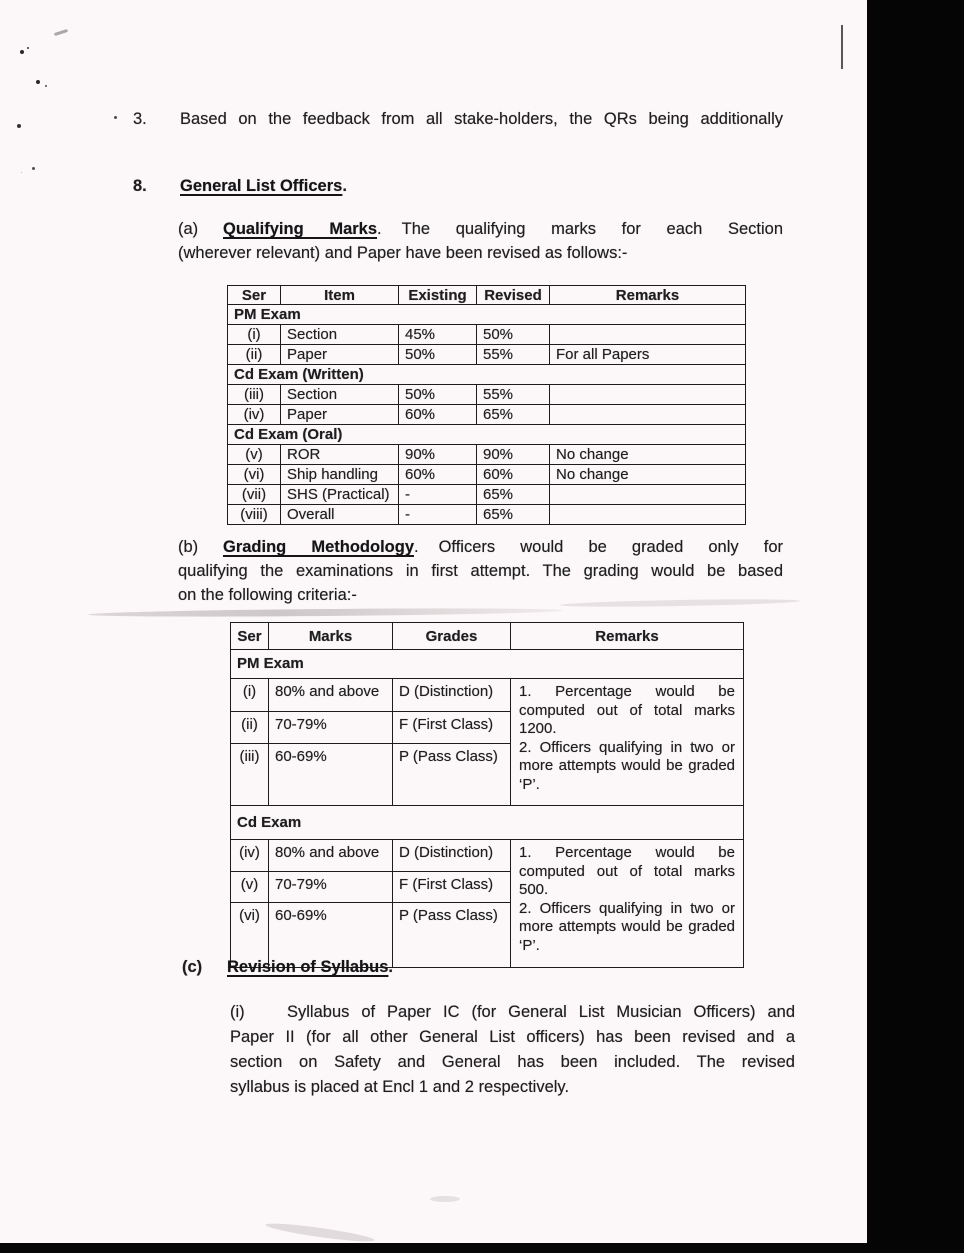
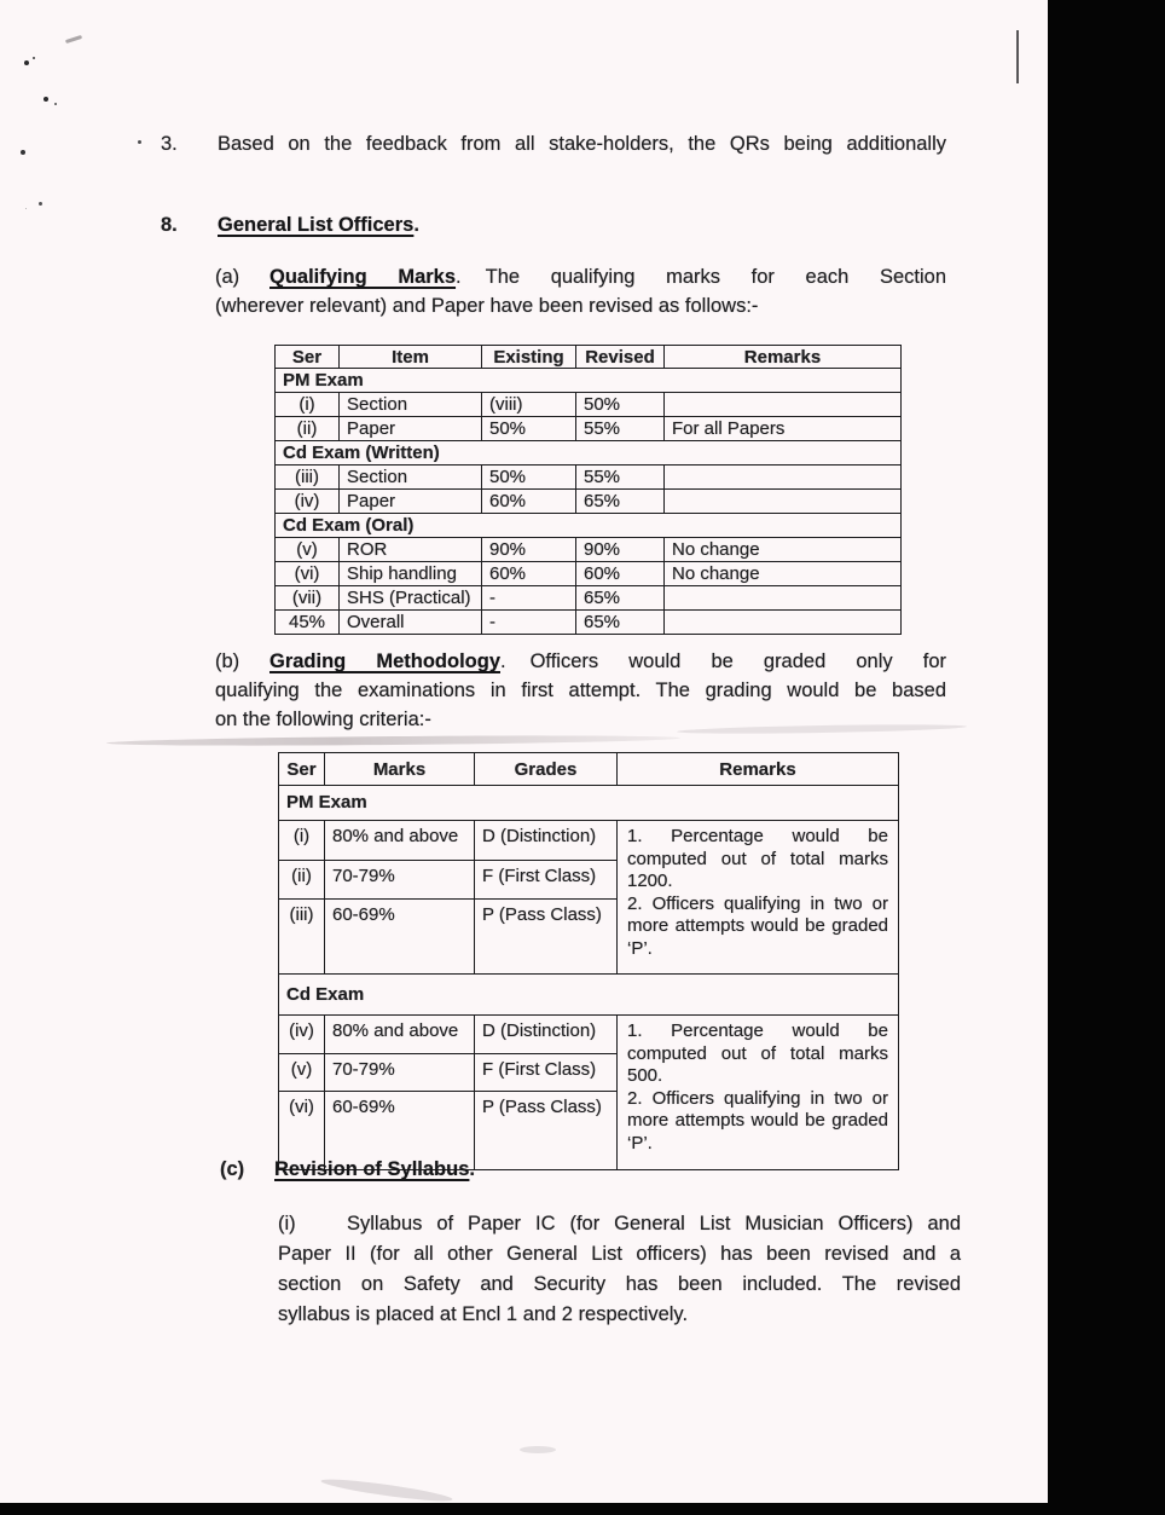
  3. Based on the feedback from all stake-holders, the QRs being additionally
  8. General List Officers.
  (a) Qualifying Marks. The qualifying marks for each Section
  (wherever relevant) and Paper have been revised as follows:-
  Ser	Item	Existing	Revised	Remarks
  PM Exam
- (i)	Section	45%	50%
+ (i)	Section	(viii)	50%
  (ii)	Paper	50%	55%	For all Papers
  Cd Exam (Written)
  (iii)	Section	50%	55%
  (iv)	Paper	60%	65%
  Cd Exam (Oral)
  (v)	ROR	90%	90%	No change
  (vi)	Ship handling	60%	60%	No change
  (vii)	SHS (Practical)	-	65%
- (viii)	Overall	-	65%
+ 45%	Overall	-	65%
  (b) Grading Methodology. Officers would be graded only for
  qualifying the examinations in first attempt. The grading would be based
  on the following criteria:-
  Ser	Marks	Grades	Remarks
  PM Exam
  (i)	80% and above	D (Distinction)	1. Percentage would be computed out of total marks 1200. 2. Officers qualifying in two or more attempts would be graded ‘P’.
  (ii)	70-79%	F (First Class)
  (iii)	60-69%	P (Pass Class)
  Cd Exam
  (iv)	80% and above	D (Distinction)	1. Percentage would be computed out of total marks 500. 2. Officers qualifying in two or more attempts would be graded ‘P’.
  (v)	70-79%	F (First Class)
  (vi)	60-69%	P (Pass Class)
  (c) Revision of Syllabus.
  (i) Syllabus of Paper IC (for General List Musician Officers) and
  Paper II (for all other General List officers) has been revised and a
- section on Safety and General has been included. The revised
+ section on Safety and Security has been included. The revised
  syllabus is placed at Encl 1 and 2 respectively.
